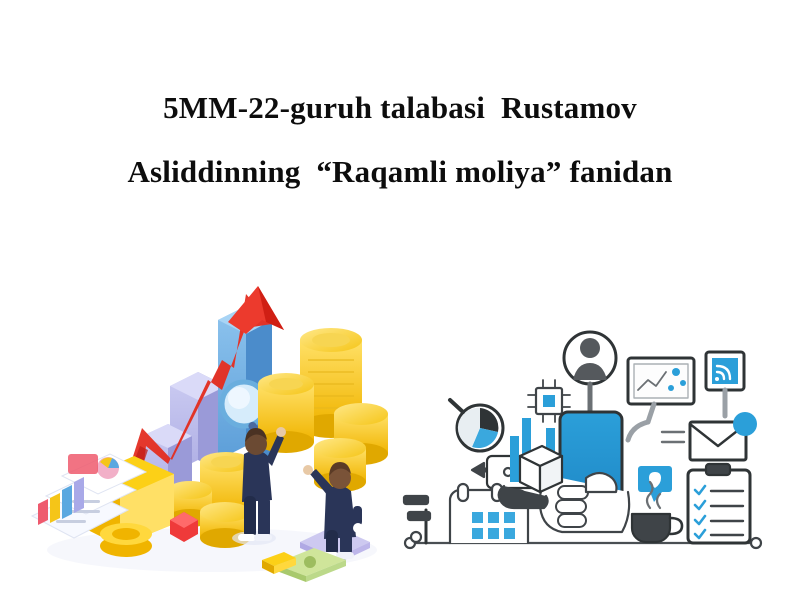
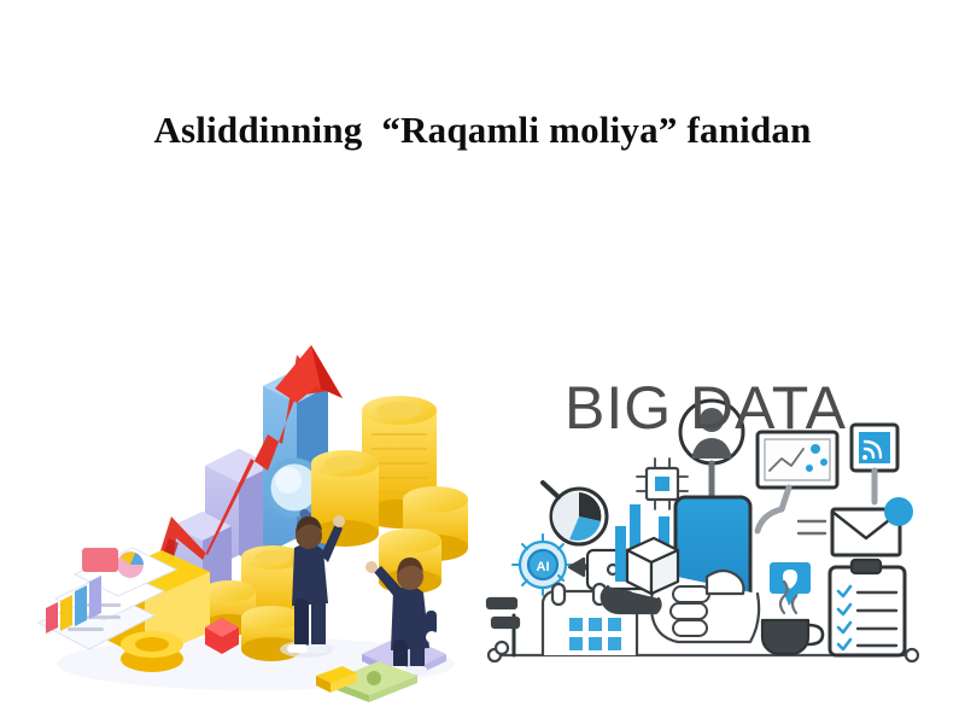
- 5MM-22-guruh talabasi Rustamov
  Asliddinning “Raqamli moliya” fanidan
+ AI
+ BIG DATA
